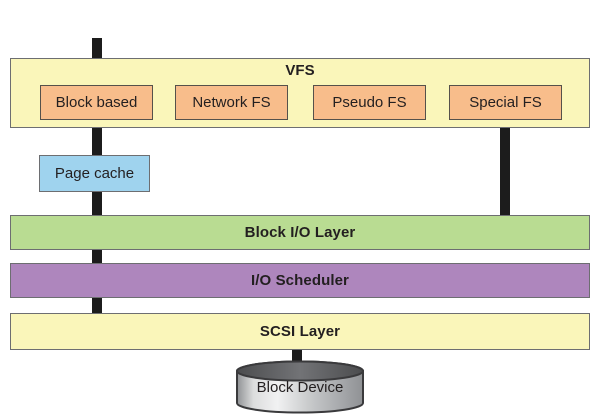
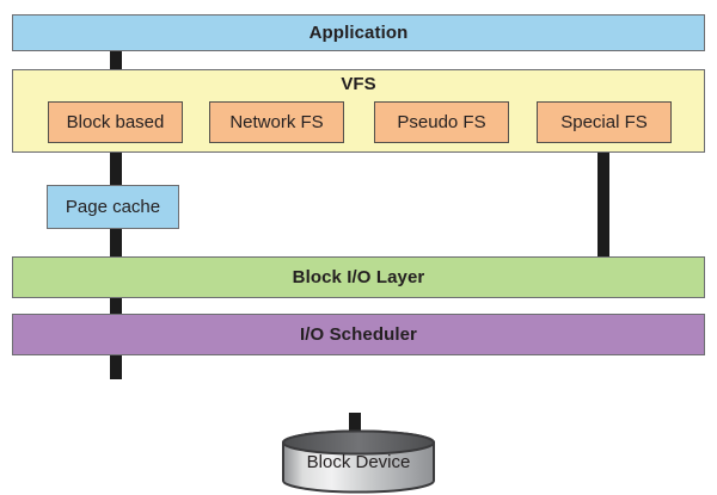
+ Application
  VFS
  Block based
  Network FS
  Pseudo FS
  Special FS
  Page cache
  Block I/O Layer
  I/O Scheduler
- SCSI Layer
  Block Device
